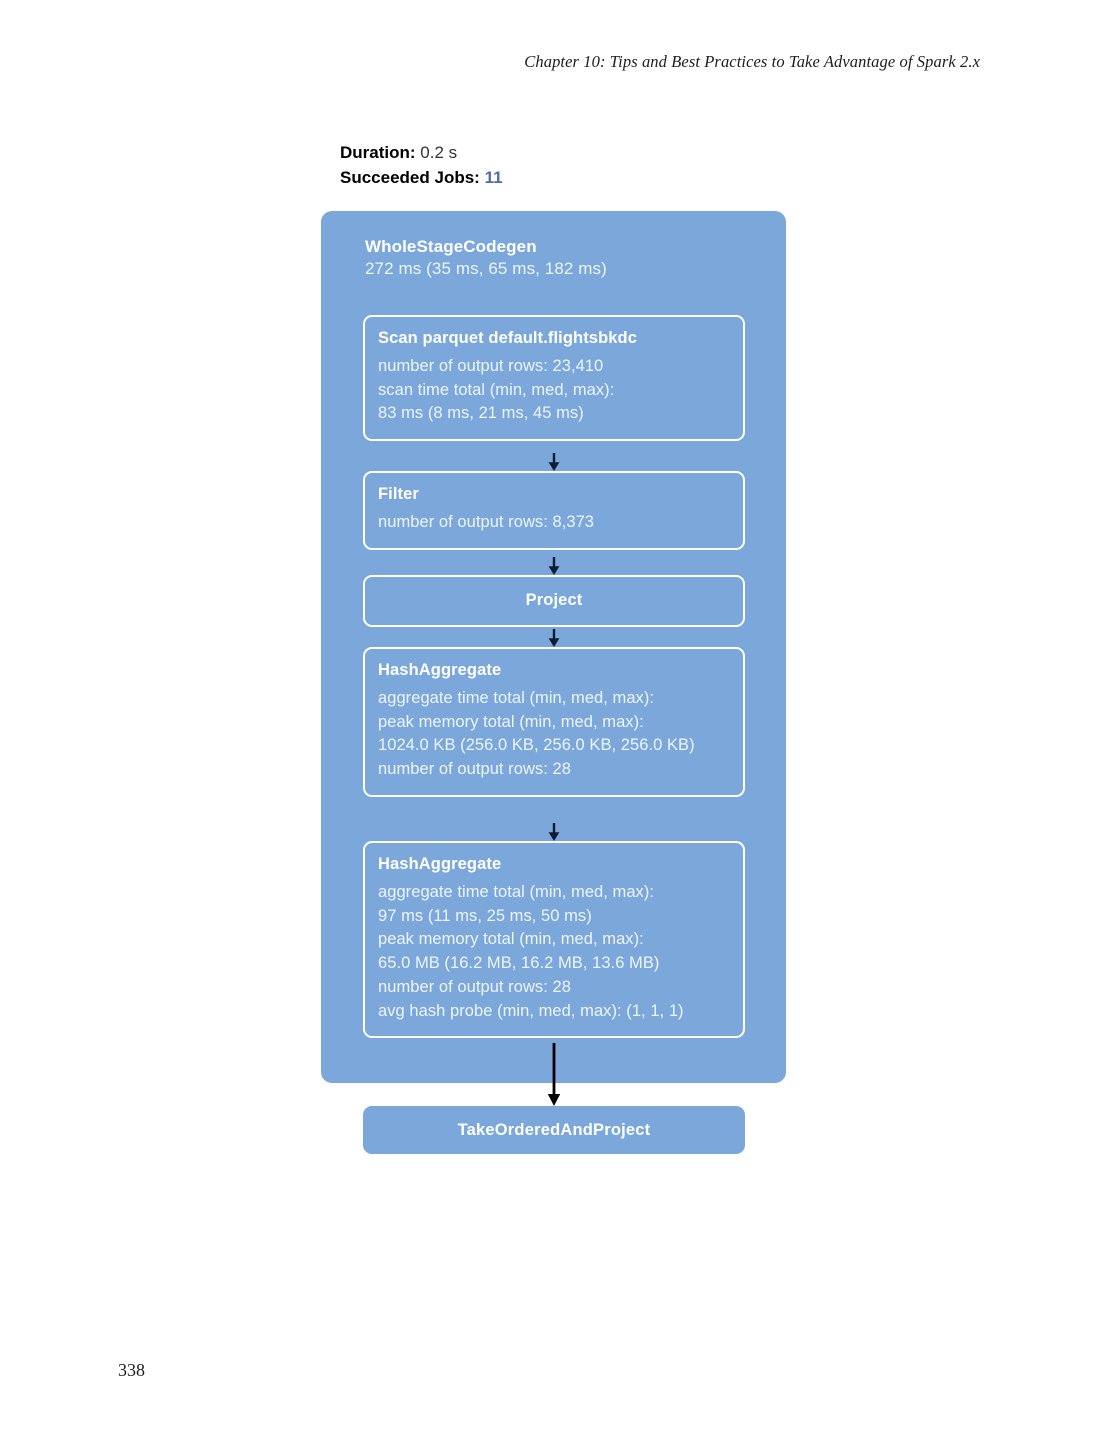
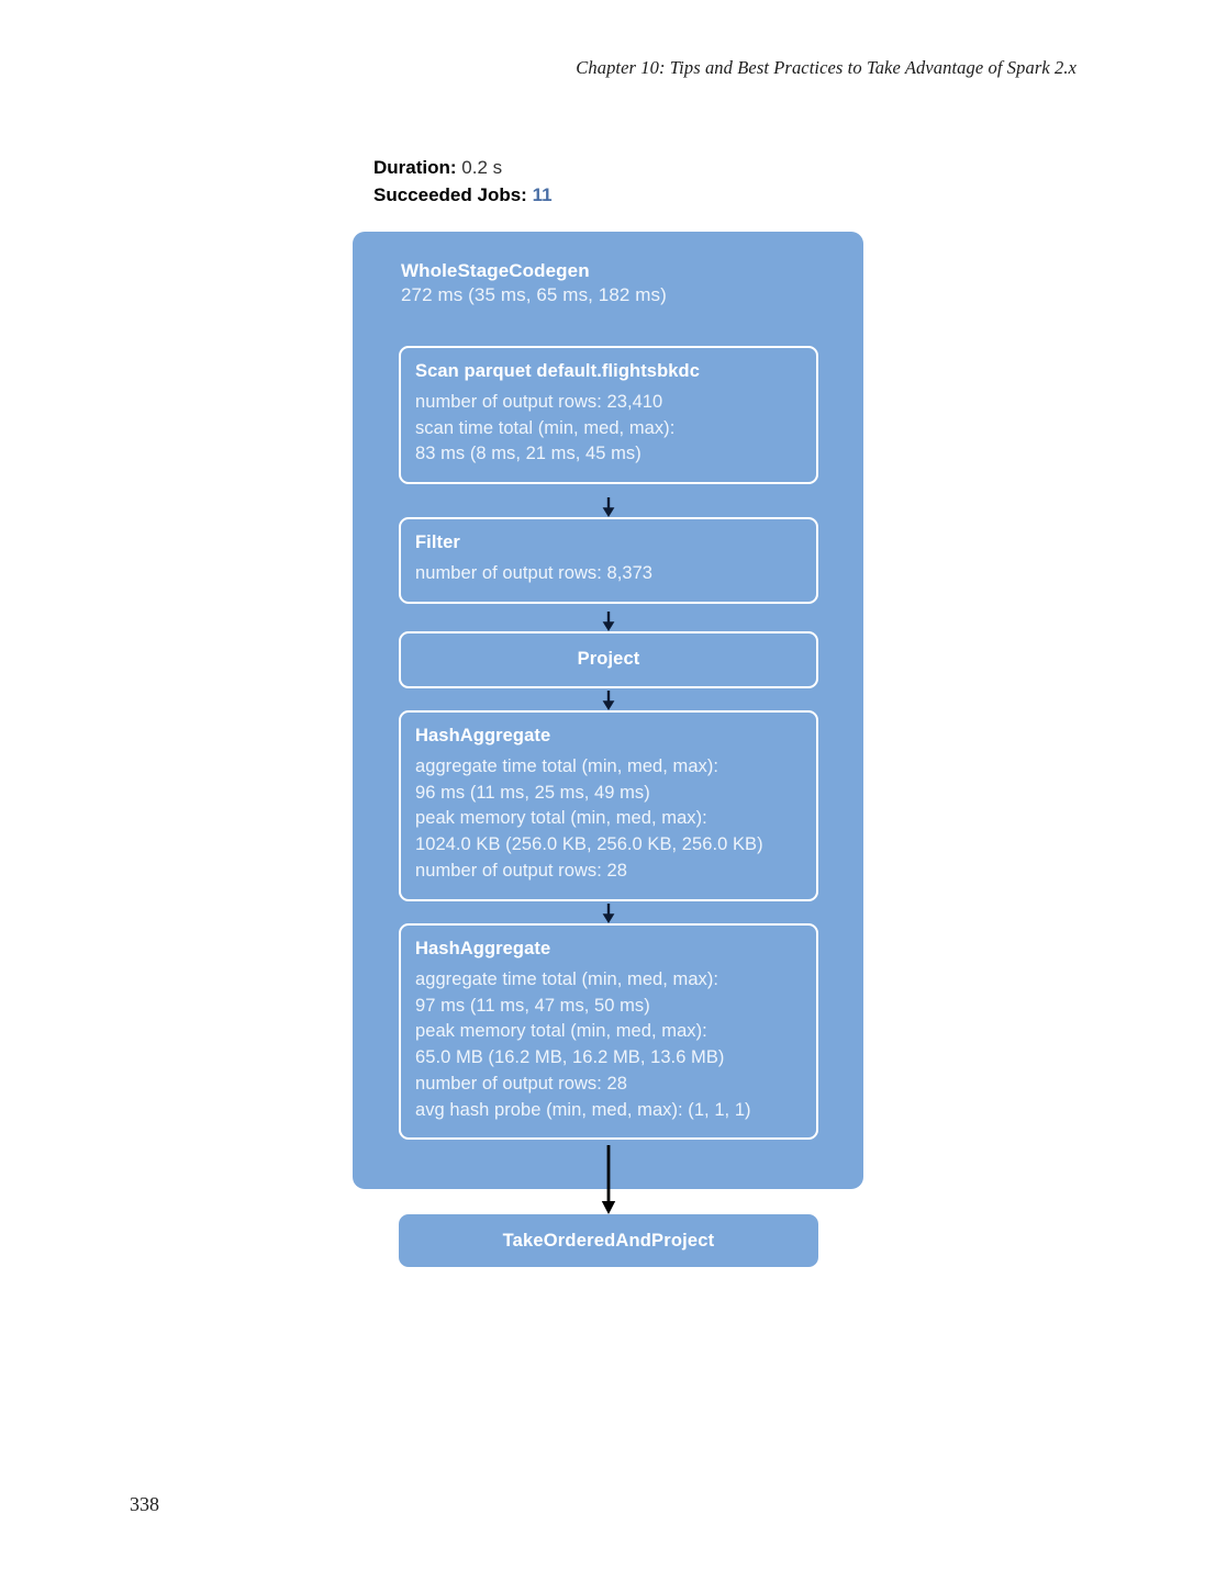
  Chapter 10: Tips and Best Practices to Take Advantage of Spark 2.x
  Duration: 0.2 s
  Succeeded Jobs: 11
  WholeStageCodegen
  272 ms (35 ms, 65 ms, 182 ms)
  Scan parquet default.flightsbkdc
  number of output rows: 23,410
  scan time total (min, med, max):
  83 ms (8 ms, 21 ms, 45 ms)
  Filter
  number of output rows: 8,373
  Project
  HashAggregate
  aggregate time total (min, med, max):
+ 96 ms (11 ms, 25 ms, 49 ms)
  peak memory total (min, med, max):
  1024.0 KB (256.0 KB, 256.0 KB, 256.0 KB)
  number of output rows: 28
  HashAggregate
  aggregate time total (min, med, max):
- 97 ms (11 ms, 25 ms, 50 ms)
+ 97 ms (11 ms, 47 ms, 50 ms)
  peak memory total (min, med, max):
  65.0 MB (16.2 MB, 16.2 MB, 13.6 MB)
  number of output rows: 28
  avg hash probe (min, med, max): (1, 1, 1)
  TakeOrderedAndProject
  338
